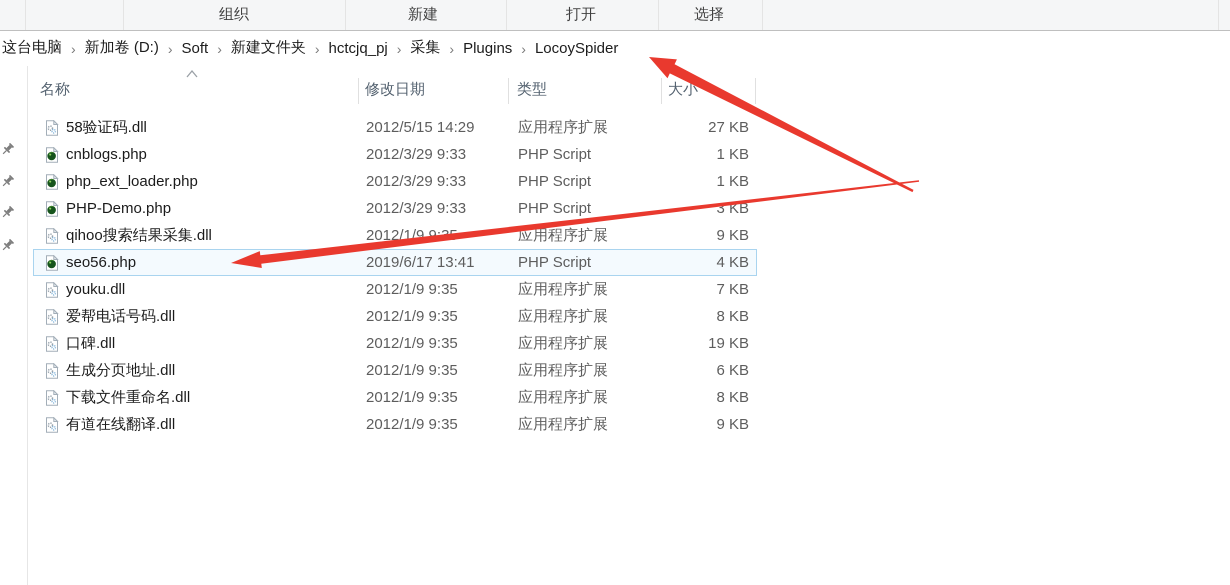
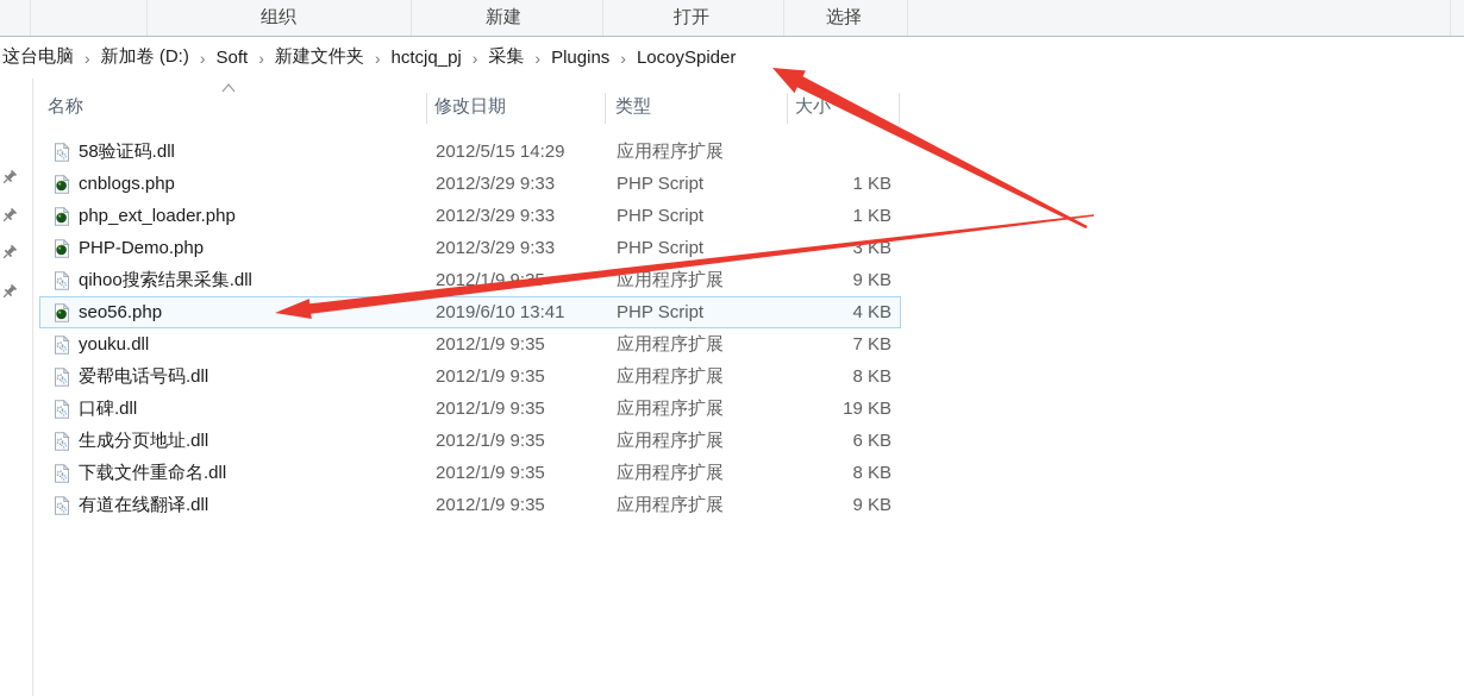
  组织
  新建
  打开
  选择
  这台电脑
  ›
  新加卷 (D:)
  ›
  Soft
  ›
  新建文件夹
  ›
  hctcjq_pj
  ›
  采集
  ›
  Plugins
  ›
  LocoySpider
  名称
  修改日期
  类型
  大小
  58验证码.dll
  2012/5/15 14:29
  应用程序扩展
- 27 KB
  cnblogs.php
  2012/3/29 9:33
  PHP Script
  1 KB
  php_ext_loader.php
  2012/3/29 9:33
  PHP Script
  1 KB
  PHP-Demo.php
  2012/3/29 9:33
  PHP Script
  3 KB
  qihoo搜索结果采集.dll
  2012/1/9 9
  应用程序扩展
  9 KB
  seo56.php
- 2019/6/17 13:41
+ 2019/6/10 13:41
  PHP Script
  4 KB
  youku.dll
  2012/1/9 9:35
  应用程序扩展
  7 KB
  爱帮电话号码.dll
  2012/1/9 9:35
  应用程序扩展
  8 KB
  口碑.dll
  2012/1/9 9:35
  应用程序扩展
  19 KB
  生成分页地址.dll
  2012/1/9 9:35
  应用程序扩展
  6 KB
  下载文件重命名.dll
  2012/1/9 9:35
  应用程序扩展
  8 KB
  有道在线翻译.dll
  2012/1/9 9:35
  应用程序扩展
  9 KB
